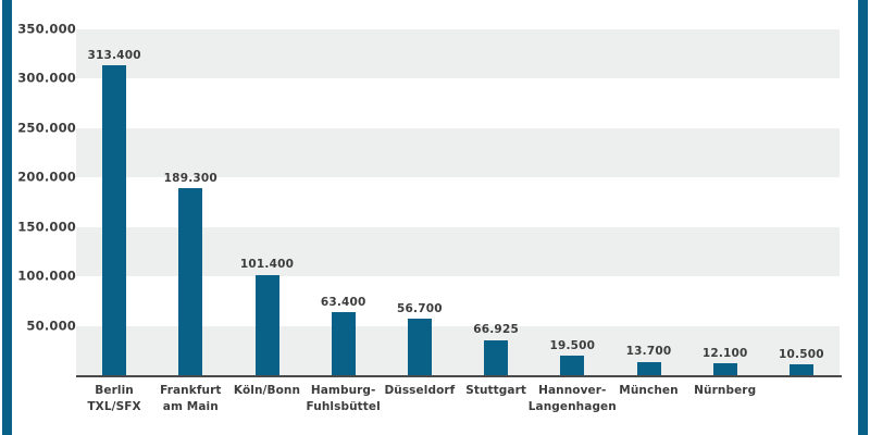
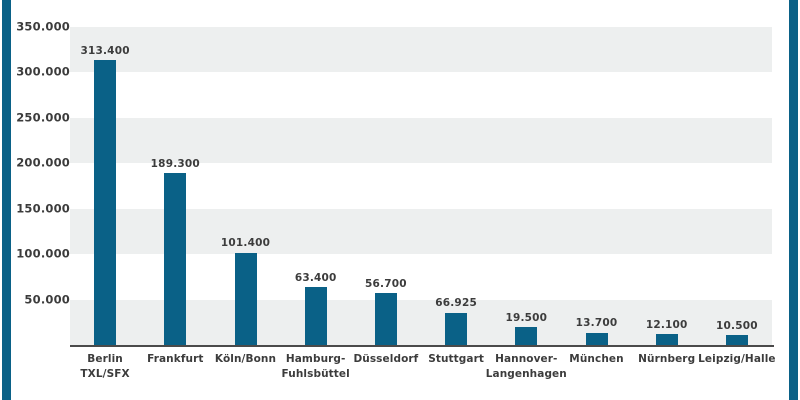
  313.400
  189.300
  101.400
  63.400
  56.700
  66.925
  19.500
  13.700
  12.100
  10.500
  350.000
  300.000
  250.000
  200.000
  150.000
  100.000
  50.000
  Berlin
  TXL/SFX
  Frankfurt
- am Main
  Köln/Bonn
  Hamburg-
  Fuhlsbüttel
  Düsseldorf
  Stuttgart
  Hannover-
  Langenhagen
  München
  Nürnberg
+ Leipzig/Halle
